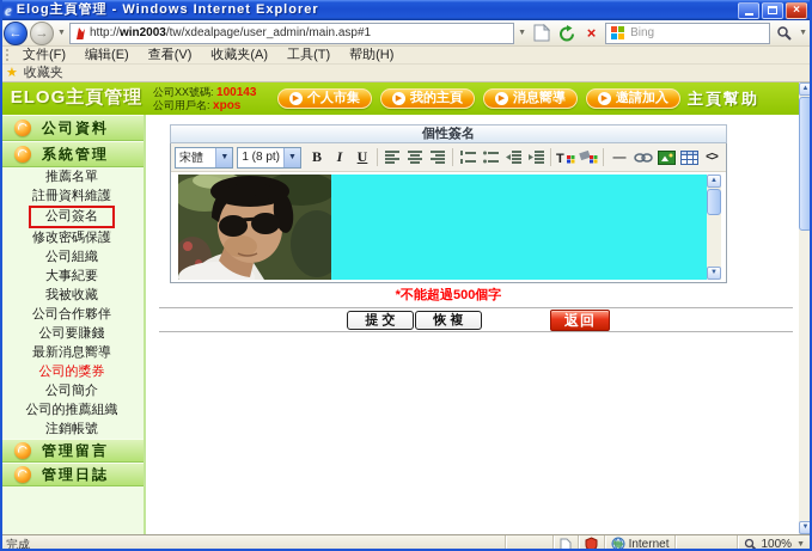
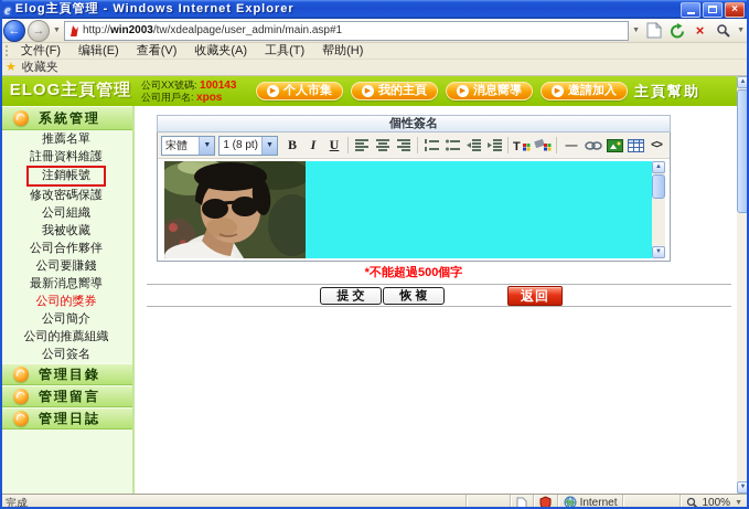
  e
  Elog主頁管理 - Windows Internet Explorer
  ×
  ←
  →
  http://win2003/tw/xdealpage/user_admin/main.asp#1
  ×
- Bing
  文件(F)
  编辑(E)
  查看(V)
  收藏夹(A)
  工具(T)
  帮助(H)
  ★
  收藏夹
  ELOG主頁管理
  公司XX號碼: 100143
  公司用戶名: xpos
  个人市集
  我的主頁
  消息嚮導
  邀請加入
  主頁幫助
- 公司資料
  系統管理
  推薦名單
  註冊資料維護
- 公司簽名
+ 注銷帳號
  修改密碼保護
  公司組織
- 大事紀要
  我被收藏
  公司合作夥伴
  公司要賺錢
  最新消息嚮導
  公司的獎券
  公司簡介
  公司的推薦組織
- 注銷帳號
+ 公司簽名
+ 管理目錄
  管理留言
  管理日誌
  個性簽名
  宋體
  1 (8 pt)
  B
  I
  U
  T
  —
  <>
  *不能超過500個字
  提 交
  恢 複
  返回
  完成
  Internet
  100%
